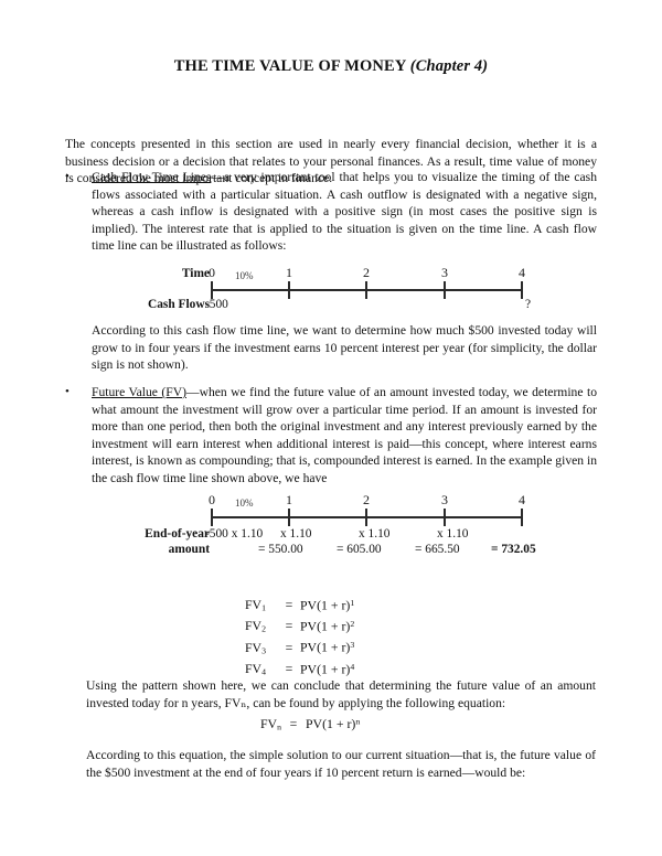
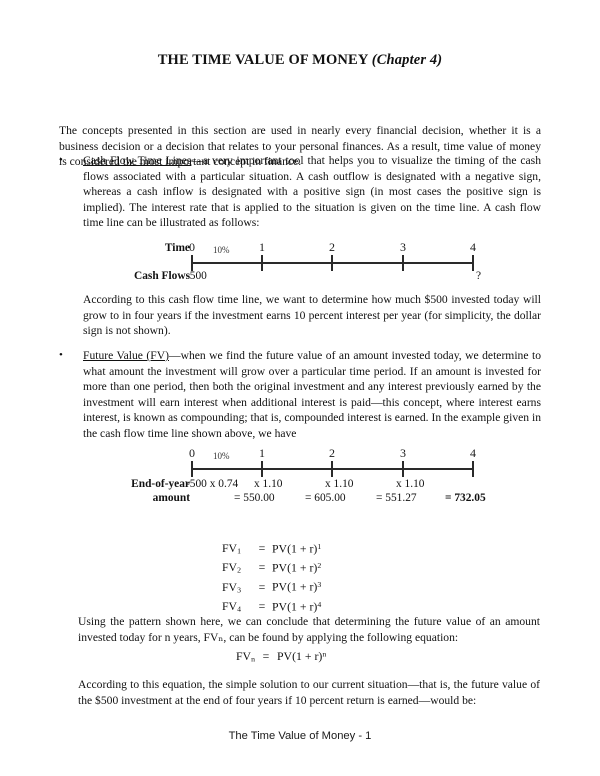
  THE TIME VALUE OF MONEY (Chapter 4)
  The concepts presented in this section are used in nearly every financial decision, whether it is a business decision or a decision that relates to your personal finances. As a result, time value of money is considered the most important concept in finance.
  •
  Cash Flow Time Lines—a very important tool that helps you to visualize the timing of the cash flows associated with a particular situation. A cash outflow is designated with a negative sign, whereas a cash inflow is designated with a positive sign (in most cases the positive sign is implied). The interest rate that is applied to the situation is given on the time line. A cash flow time line can be illustrated as follows:
  Time
  Cash Flows
  0
  1
  2
  3
  4
  10%
  -500
  ?
  According to this cash flow time line, we want to determine how much $500 invested today will grow to in four years if the investment earns 10 percent interest per year (for simplicity, the dollar sign is not shown).
  •
  Future Value (FV)—when we find the future value of an amount invested today, we determine to what amount the investment will grow over a particular time period. If an amount is invested for more than one period, then both the original investment and any interest previously earned by the investment will earn interest when additional interest is paid—this concept, where interest earns interest, is known as compounding; that is, compounded interest is earned. In the example given in the cash flow time line shown above, we have
  0
  1
  2
  3
  4
  10%
  End-of-year
  amount
- -500 x 1.10
+ -500 x 0.74
  x 1.10
  x 1.10
  x 1.10
  = 550.00
  = 605.00
- = 665.50
+ = 551.27
  = 732.05
  FV1
  =
  PV(1 + r)1
  FV2
  =
  PV(1 + r)2
  FV3
  =
  PV(1 + r)3
  FV4
  =
  PV(1 + r)4
  Using the pattern shown here, we can conclude that determining the future value of an amount invested today for n years, FVₙ, can be found by applying the following equation:
  FVn = PV(1 + r)n
  According to this equation, the simple solution to our current situation—that is, the future value of the $500 investment at the end of four years if 10 percent return is earned—would be:
+ The Time Value of Money - 1
